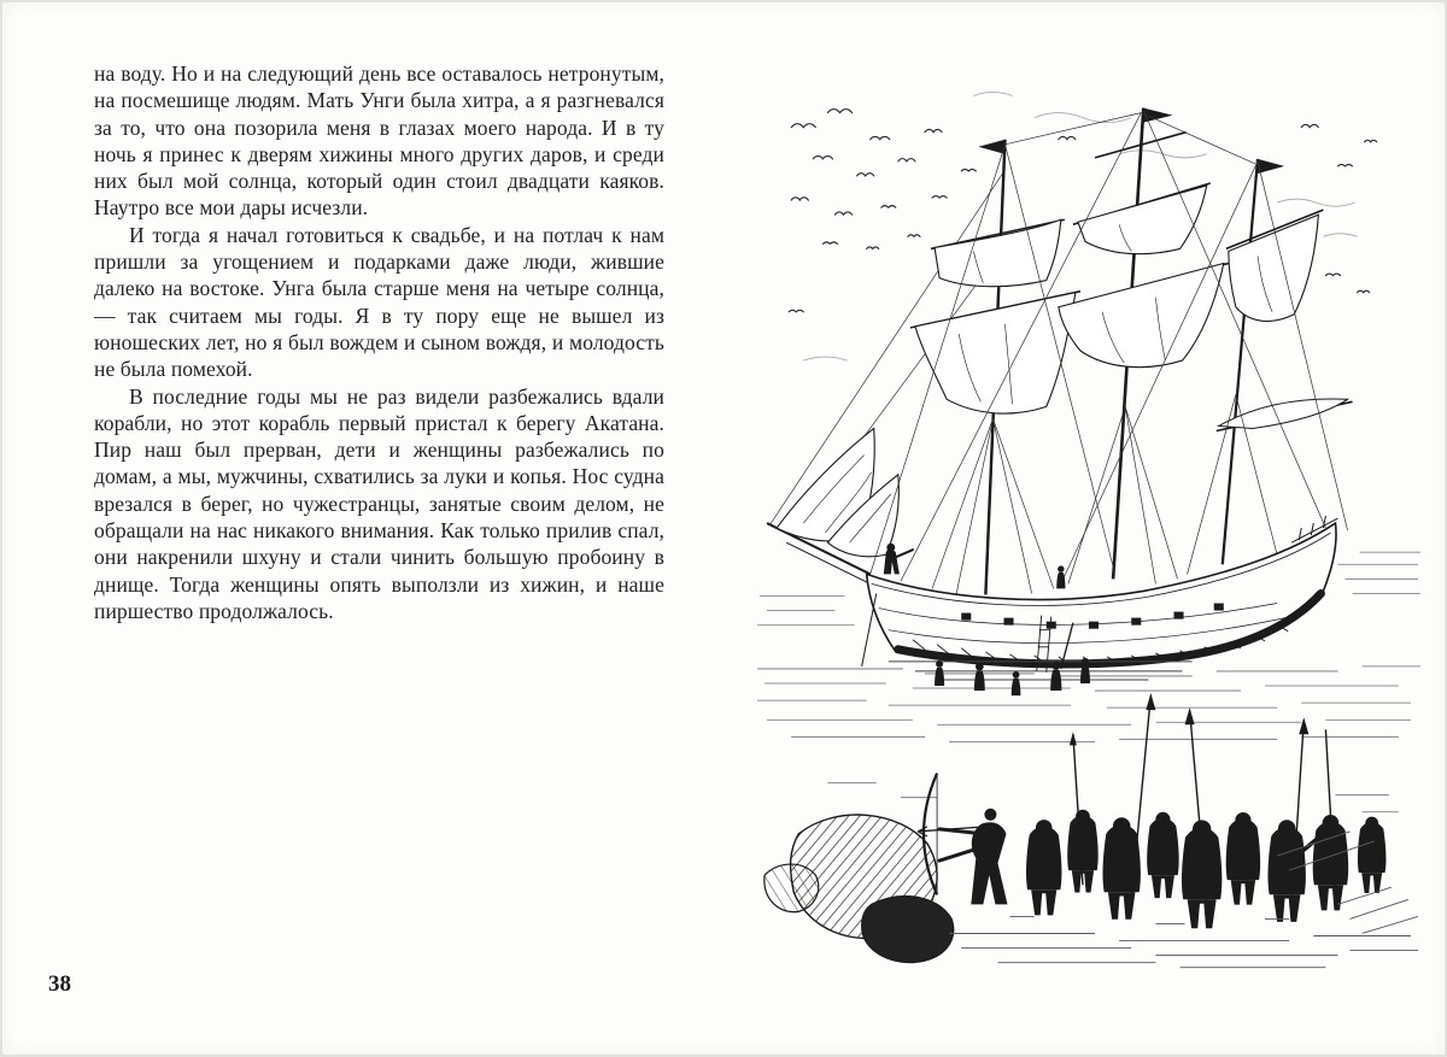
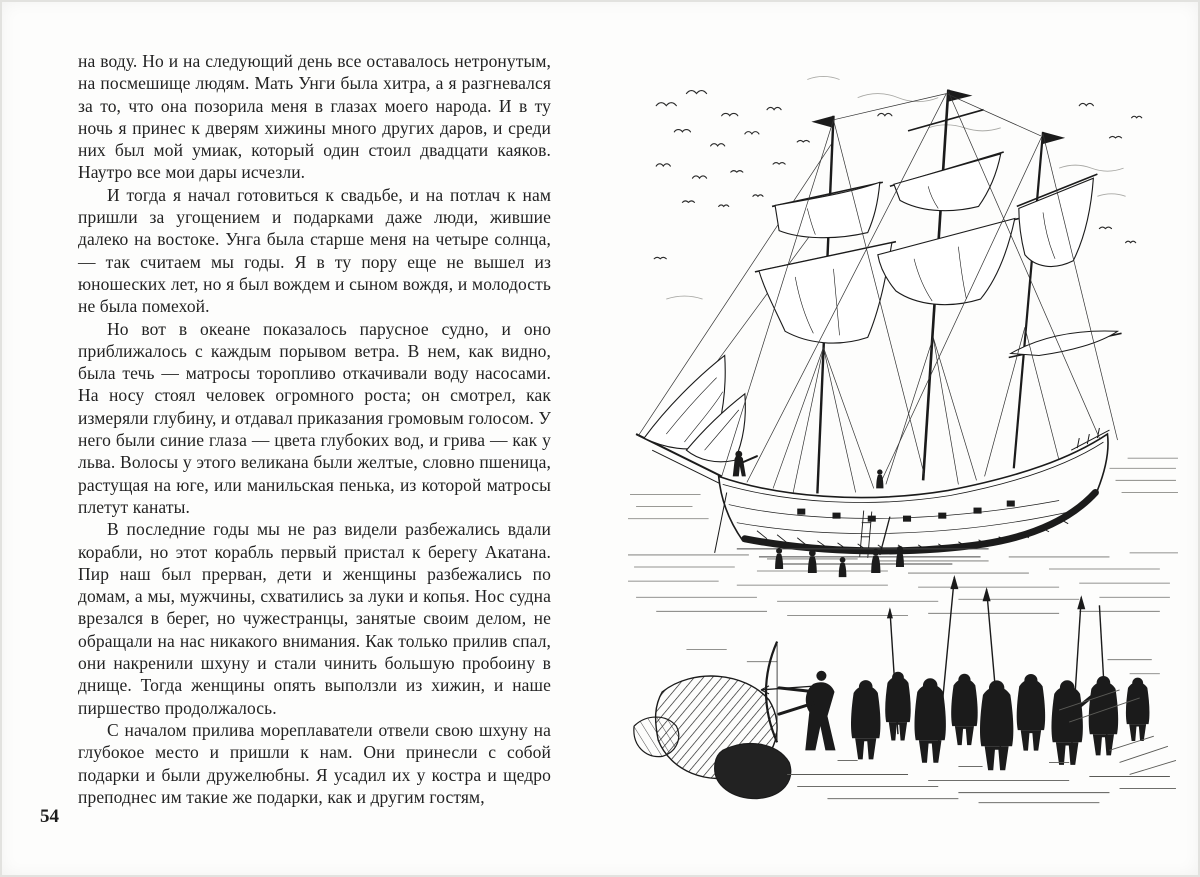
- на воду. Но и на следующий день все оставалось нетронутым, на посмешище людям. Мать Унги была хитра, а я разгневался за то, что она позорила меня в глазах моего народа. И в ту ночь я принес к дверям хижины много других даров, и среди них был мой солнца, который один стоил двадцати каяков. Наутро все мои дары исчезли.
+ на воду. Но и на следующий день все оставалось нетронутым, на посмешище людям. Мать Унги была хитра, а я разгневался за то, что она позорила меня в глазах моего народа. И в ту ночь я принес к дверям хижины много других даров, и среди них был мой умиак, который один стоил двадцати каяков. Наутро все мои дары исчезли.
  И тогда я начал готовиться к свадьбе, и на потлач к нам пришли за угощением и подарками даже люди, жившие далеко на востоке. Унга была старше меня на четыре солнца, — так считаем мы годы. Я в ту пору еще не вышел из юношеских лет, но я был вождем и сыном вождя, и молодость не была помехой.
+ Но вот в океане показалось парусное судно, и оно приближалось с каждым порывом ветра. В нем, как видно, была течь — матросы торопливо откачивали воду насосами. На носу стоял человек огромного роста; он смотрел, как измеряли глубину, и отдавал приказания громовым голосом. У него были синие глаза — цвета глубоких вод, и грива — как у льва. Волосы у этого великана были желтые, словно пшеница, растущая на юге, или манильская пенька, из которой матросы плетут канаты.
  В последние годы мы не раз видели разбежались вдали корабли, но этот корабль первый пристал к берегу Акатана. Пир наш был прерван, дети и женщины разбежались по домам, а мы, мужчины, схватились за луки и копья. Нос судна врезался в берег, но чужестранцы, занятые своим делом, не обращали на нас никакого внимания. Как только прилив спал, они накренили шхуну и стали чинить большую пробоину в днище. Тогда женщины опять выползли из хижин, и наше пиршество продолжалось.
+ С началом прилива мореплаватели отвели свою шхуну на глубокое место и пришли к нам. Они принесли с собой подарки и были дружелюбны. Я усадил их у костра и щедро преподнес им такие же подарки, как и другим гостям,
- 38
+ 54
